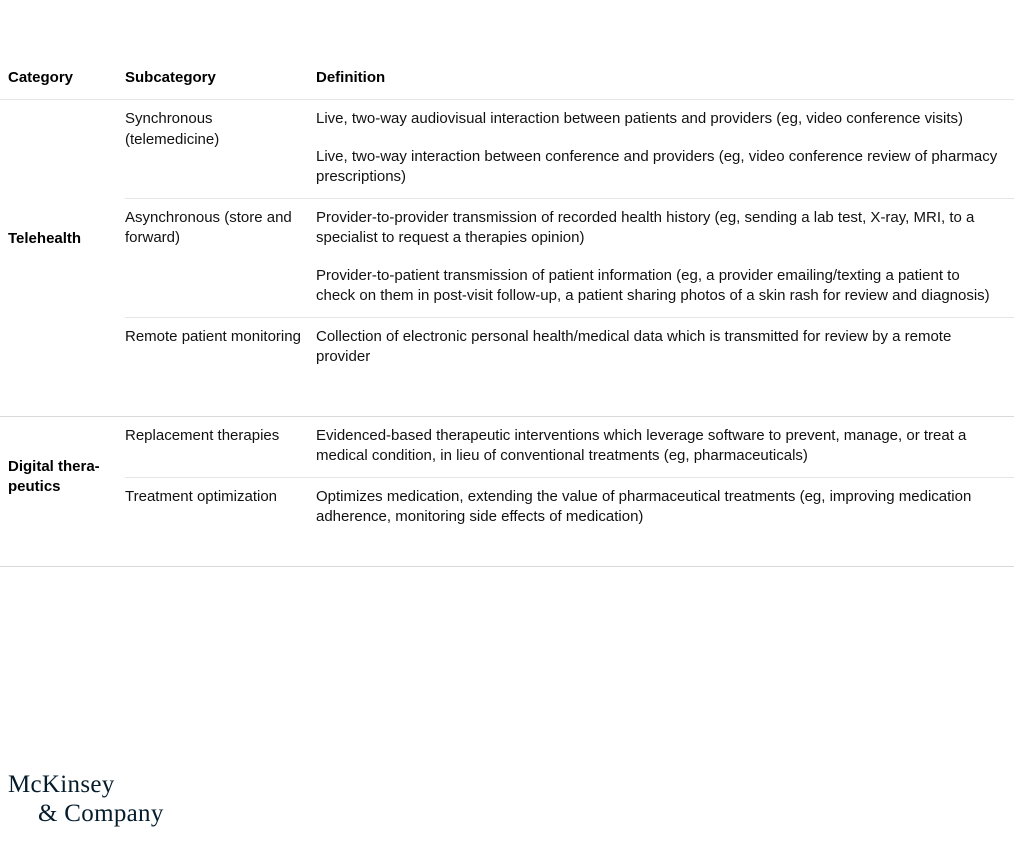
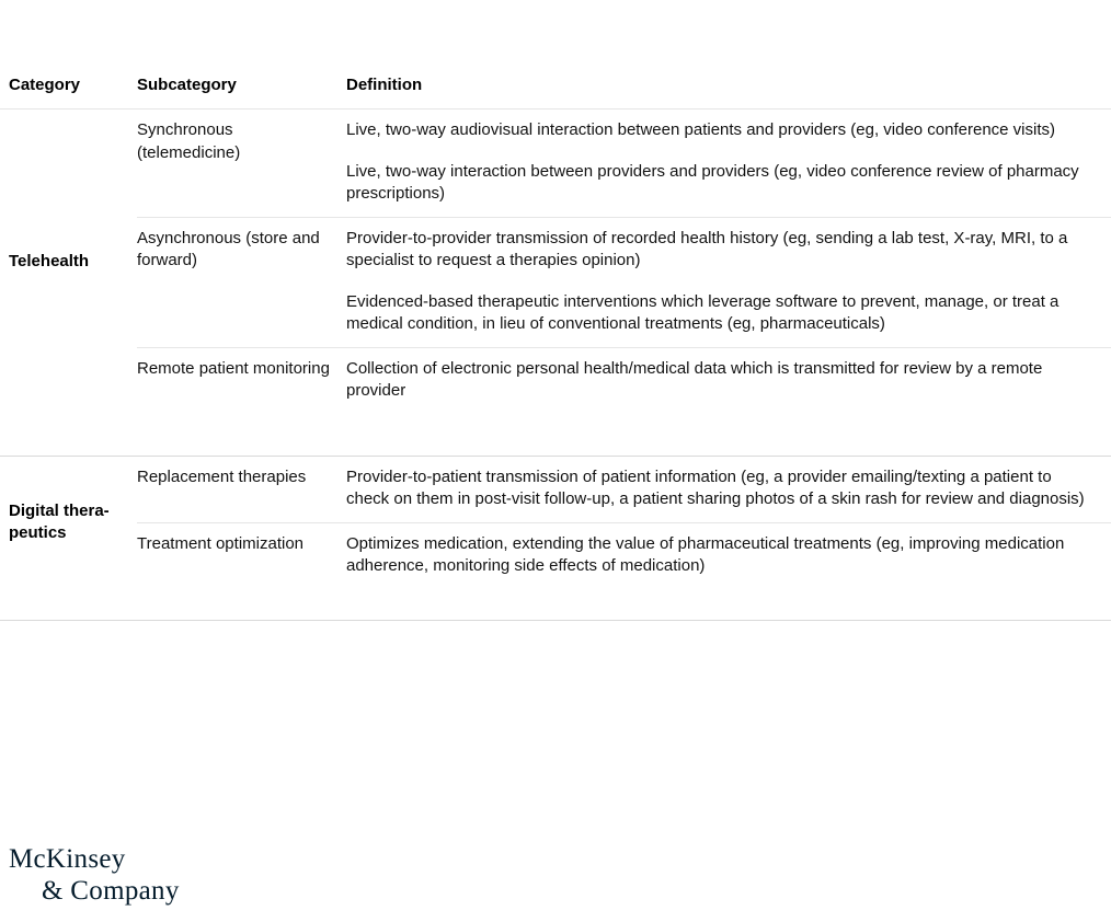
  Category
  Subcategory
  Definition
  Telehealth
  Synchronous (telemedicine)
  Live, two-way audiovisual interaction between patients and providers (eg, video conference visits)
- Live, two-way interaction between conference and providers (eg, video conference review of pharmacy prescriptions)
+ Live, two-way interaction between providers and providers (eg, video conference review of pharmacy prescriptions)
  Asynchronous (store and forward)
  Provider-to-provider transmission of recorded health history (eg, sending a lab test, X-ray, MRI, to a specialist to request a therapies opinion)
- Provider-to-patient transmission of patient information (eg, a provider emailing/texting a patient to check on them in post-visit follow-up, a patient sharing photos of a skin rash for review and diagnosis)
+ Evidenced-based therapeutic interventions which leverage software to prevent, manage, or treat a medical condition, in lieu of conventional treatments (eg, pharmaceuticals)
  Remote patient monitoring
  Collection of electronic personal health/medical data which is transmitted for review by a remote provider
  Digital thera-peutics
  Replacement therapies
- Evidenced-based therapeutic interventions which leverage software to prevent, manage, or treat a medical condition, in lieu of conventional treatments (eg, pharmaceuticals)
+ Provider-to-patient transmission of patient information (eg, a provider emailing/texting a patient to check on them in post-visit follow-up, a patient sharing photos of a skin rash for review and diagnosis)
  Treatment optimization
  Optimizes medication, extending the value of pharmaceutical treatments (eg, improving medication adherence, monitoring side effects of medication)
  McKinsey
  & Company
